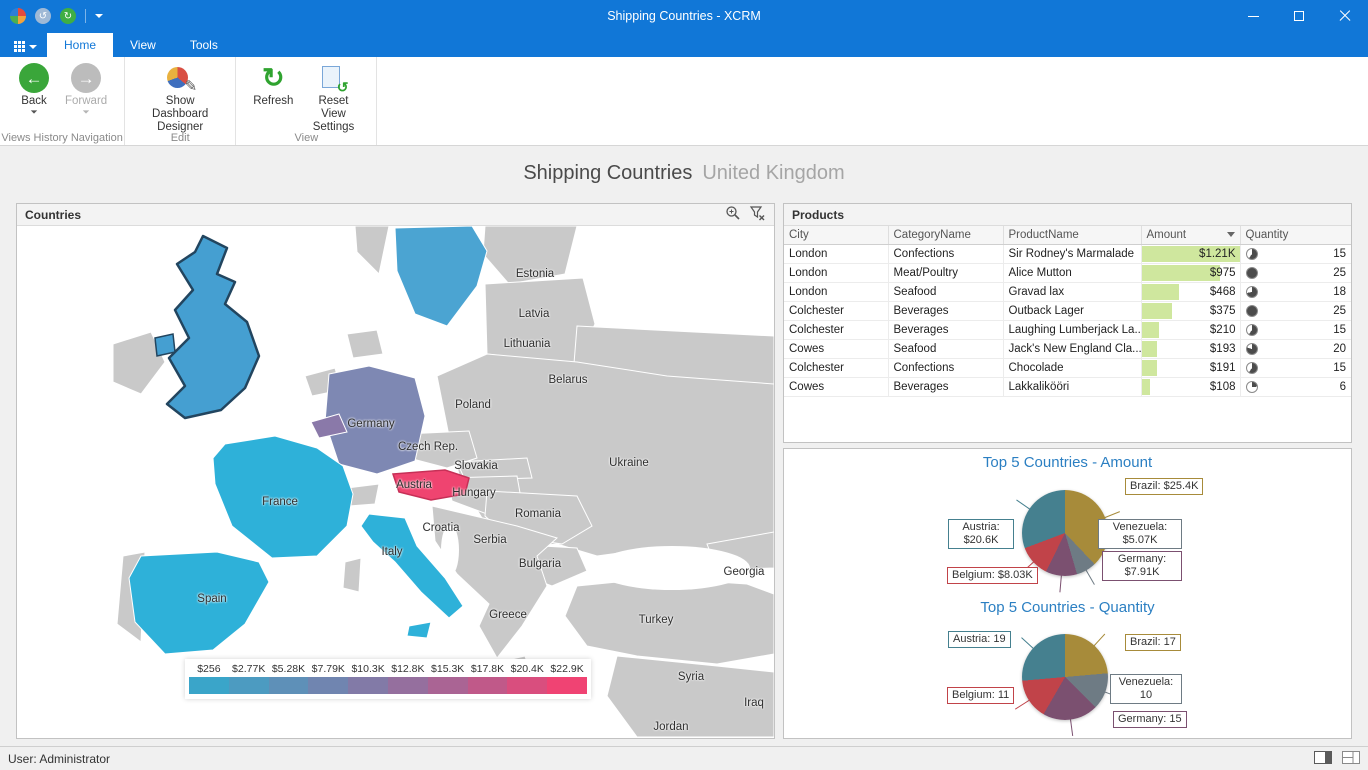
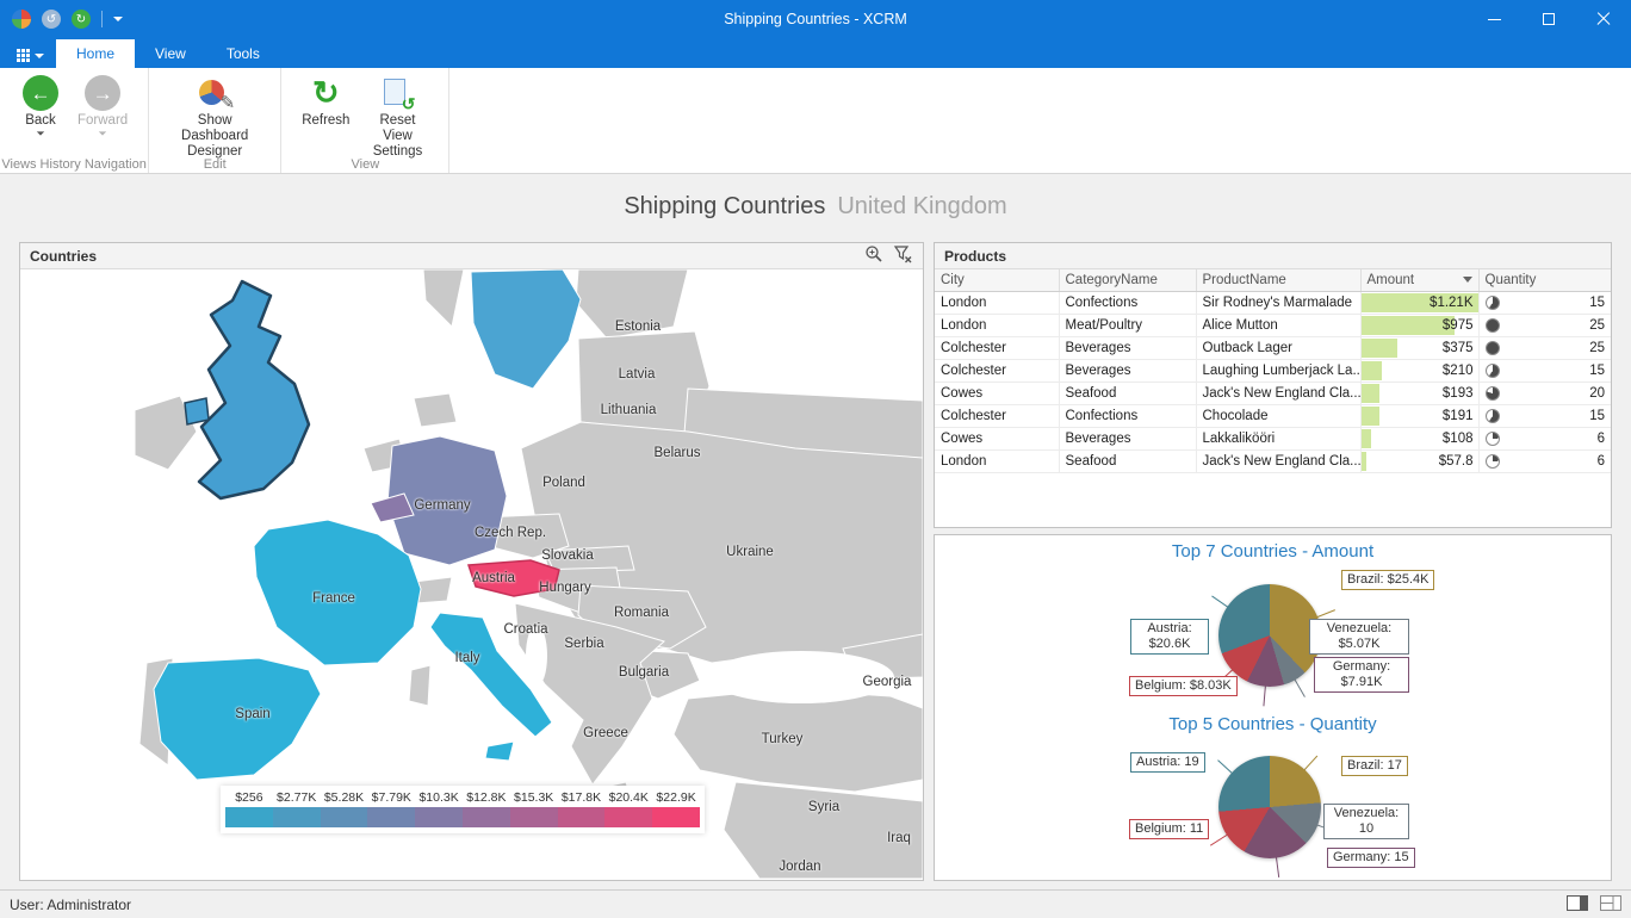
  ↺
  ↻
  Shipping Countries - XCRM
  Home
  View
  Tools
  ←
  Back
  →
  Forward
  Views History Navigation
  ✎
  Show Dashboard Designer
  Edit
  ↻
  Refresh
  ↺
  Reset View Settings
  View
  Shipping Countries United Kingdom
  Countries
  Estonia
  Latvia
  Lithuania
  Belarus
  Poland
  Germany
  Czech Rep.
  Slovakia
  Ukraine
  Austria
  Hungary
  France
  Croatia
  Romania
  Serbia
  Italy
  Bulgaria
  Spain
  Greece
  Turkey
  Georgia
  Syria
  Iraq
  Jordan
  $256
  $2.77K
  $5.28K
  $7.79K
  $10.3K
  $12.8K
  $15.3K
  $17.8K
  $20.4K
  $22.9K
  Products
  City	CategoryName	ProductName	Amount	Quantity
  London	Confections	Sir Rodney's Marmalade	$1.21K	15
  London	Meat/Poultry	Alice Mutton	$975	25
- London	Seafood	Gravad lax	$468	18
  Colchester	Beverages	Outback Lager	$375	25
  Colchester	Beverages	Laughing Lumberjack La..	$210	15
  Cowes	Seafood	Jack's New England Cla...	$193	20
  Colchester	Confections	Chocolade	$191	15
  Cowes	Beverages	Lakkalikööri	$108	6
+ London	Seafood	Jack's New England Cla...	$57.8	6
- Top 5 Countries - Amount
+ Top 7 Countries - Amount
  Top 5 Countries - Quantity
  Brazil: $25.4K
  Venezuela: $5.07K
  Germany: $7.91K
  Belgium: $8.03K
  Austria: $20.6K
  Brazil: 17
  Venezuela: 10
  Germany: 15
  Belgium: 11
  Austria: 19
  User: Administrator
